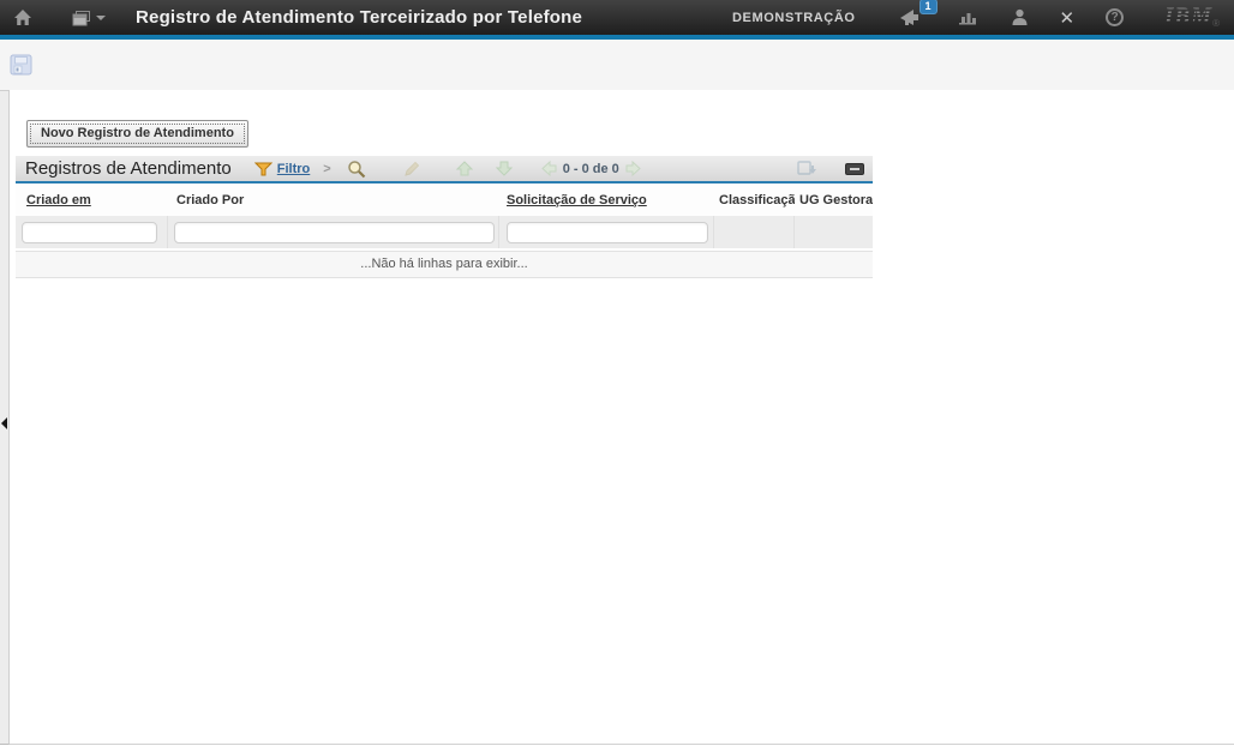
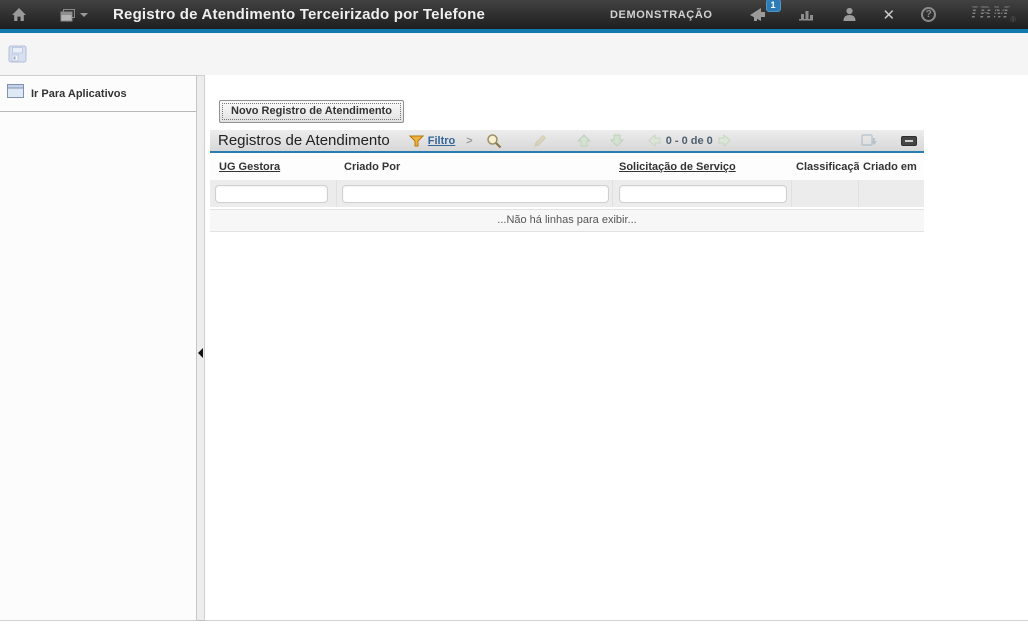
  Registro de Atendimento Terceirizado por Telefone
  DEMONSTRAÇÃO
  1
  ✕
  ?
  IBM®
+ Ir Para Aplicativos
  Novo Registro de Atendimento
  Registros de Atendimento
  Filtro
  >
  0 - 0 de 0
- Criado em
+ UG Gestora
  Criado Por
  Solicitação de Serviço
  Classificaçã
- UG Gestora
+ Criado em
  ...Não há linhas para exibir...
